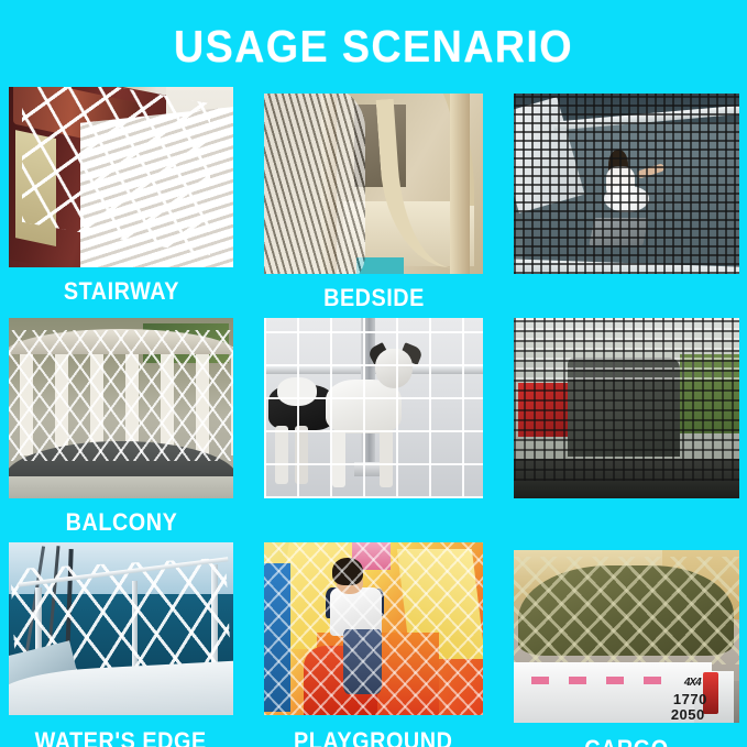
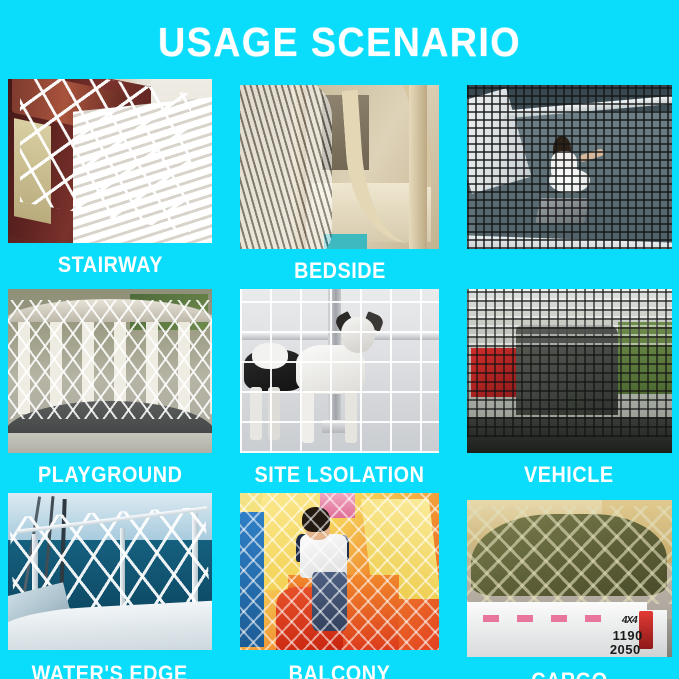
  USAGE SCENARIO
  STAIRWAY
  BEDSIDE
- BALCONY
+ PLAYGROUND
+ SITE LSOLATION
+ VEHICLE
  WATER'S EDGE
- PLAYGROUND
+ BALCONY
  4X4
- 1770
+ 1190
  2050
